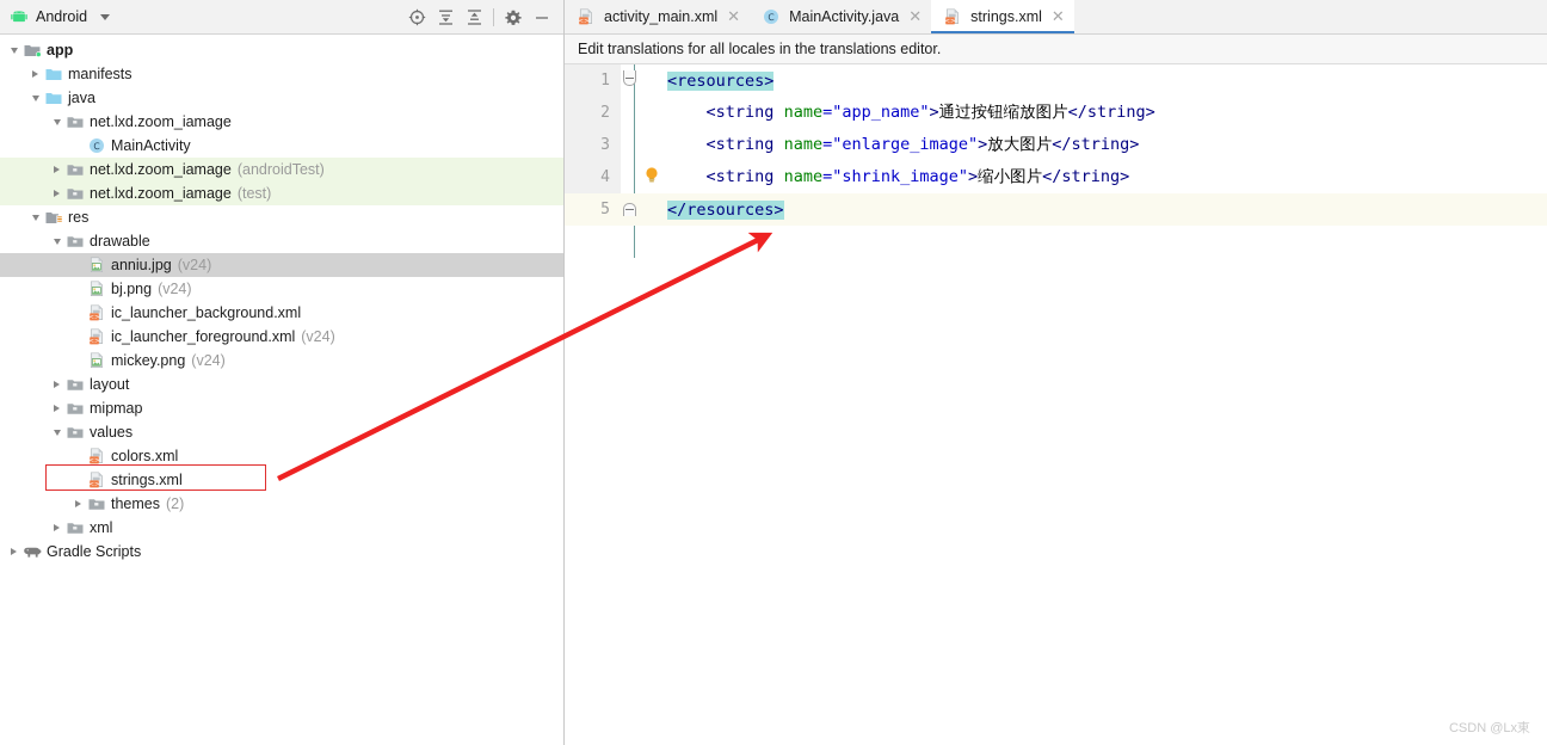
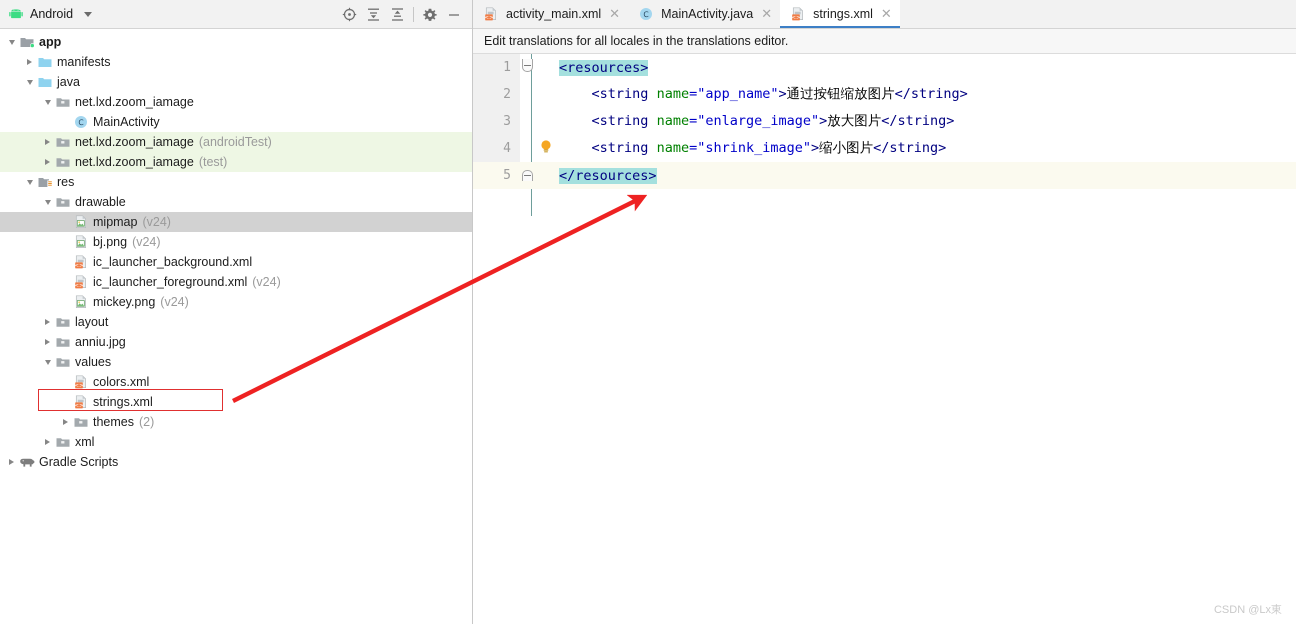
  Android
  app
  manifests
  java
  net.lxd.zoom_iamage
  C
  MainActivity
  net.lxd.zoom_iamage
  (androidTest)
  net.lxd.zoom_iamage
  (test)
  res
  drawable
- anniu.jpg
+ mipmap
  (v24)
  bj.png
  (v24)
  ic_launcher_background.xml
  ic_launcher_foreground.xml
  (v24)
  mickey.png
  (v24)
  layout
- mipmap
+ anniu.jpg
  values
  colors.xml
  strings.xml
  themes
  (2)
  xml
  Gradle Scripts
  activity_main.xml
  ✕
  C
  MainActivity.java
  ✕
  strings.xml
  ✕
  Edit translations for all locales in the translations editor.
  1
  <resources>
  2
  <string name="app_name">通过按钮缩放图片</string>
  3
  <string name="enlarge_image">放大图片</string>
  4
  <string name="shrink_image">缩小图片</string>
  5
  </resources>
  CSDN @Lx東
